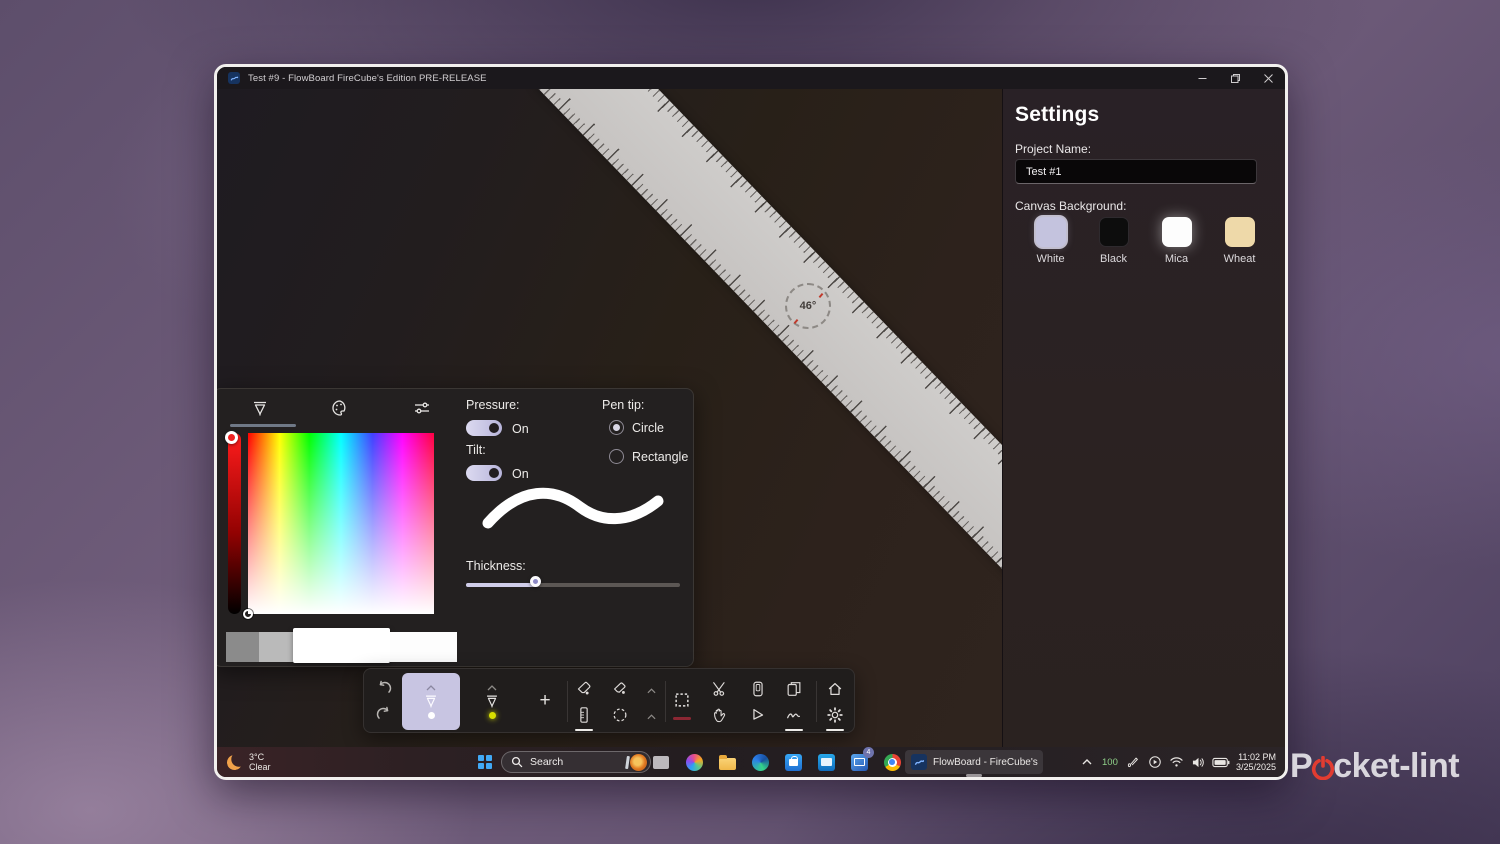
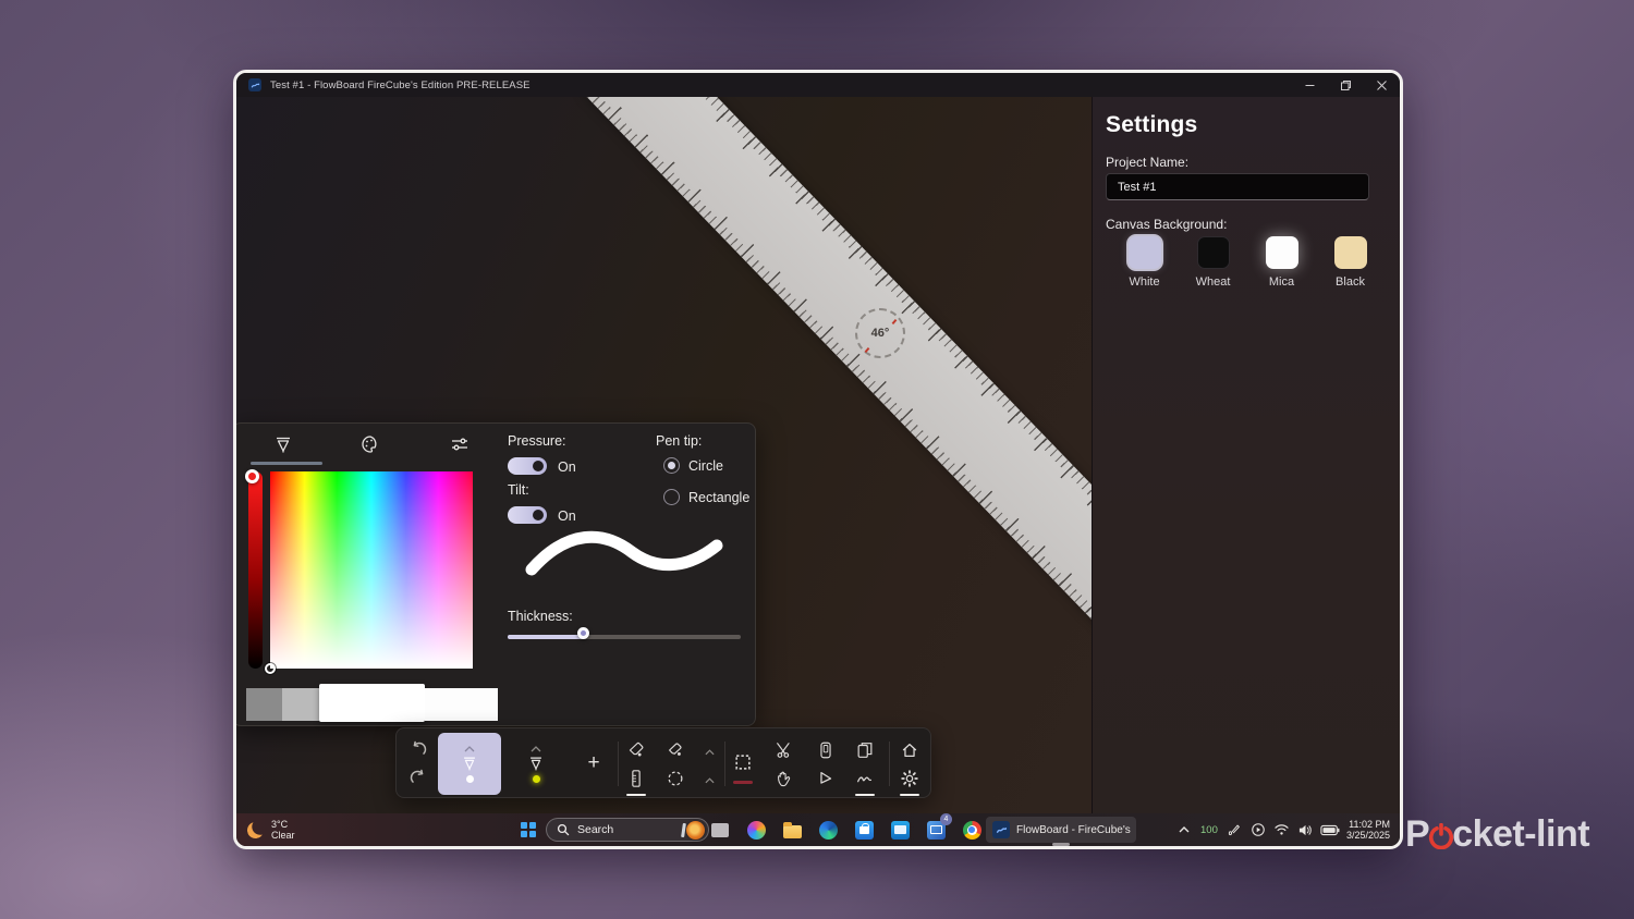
- Test #9 - FlowBoard FireCube's Edition PRE-RELEASE
+ Test #1 - FlowBoard FireCube's Edition PRE-RELEASE
  Pressure:
  On
  Tilt:
  On
  Pen tip:
  Circle
  Rectangle
  Thickness:
  +
  Settings
  Project Name:
  Test #1
  Canvas Background:
  White
- Black
+ Wheat
  Mica
- Wheat
+ Black
  3°C
  Clear
  Search
  FlowBoard - FireCube's
  100
  11:02 PM
  3/25/2025
  P
  cket-lint
